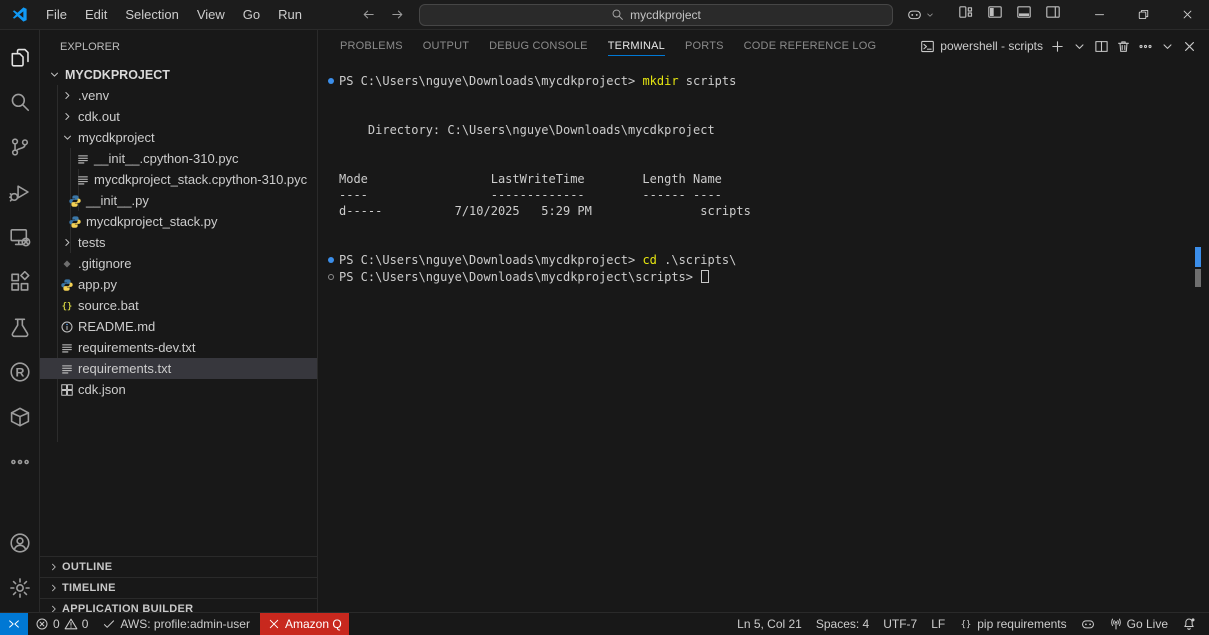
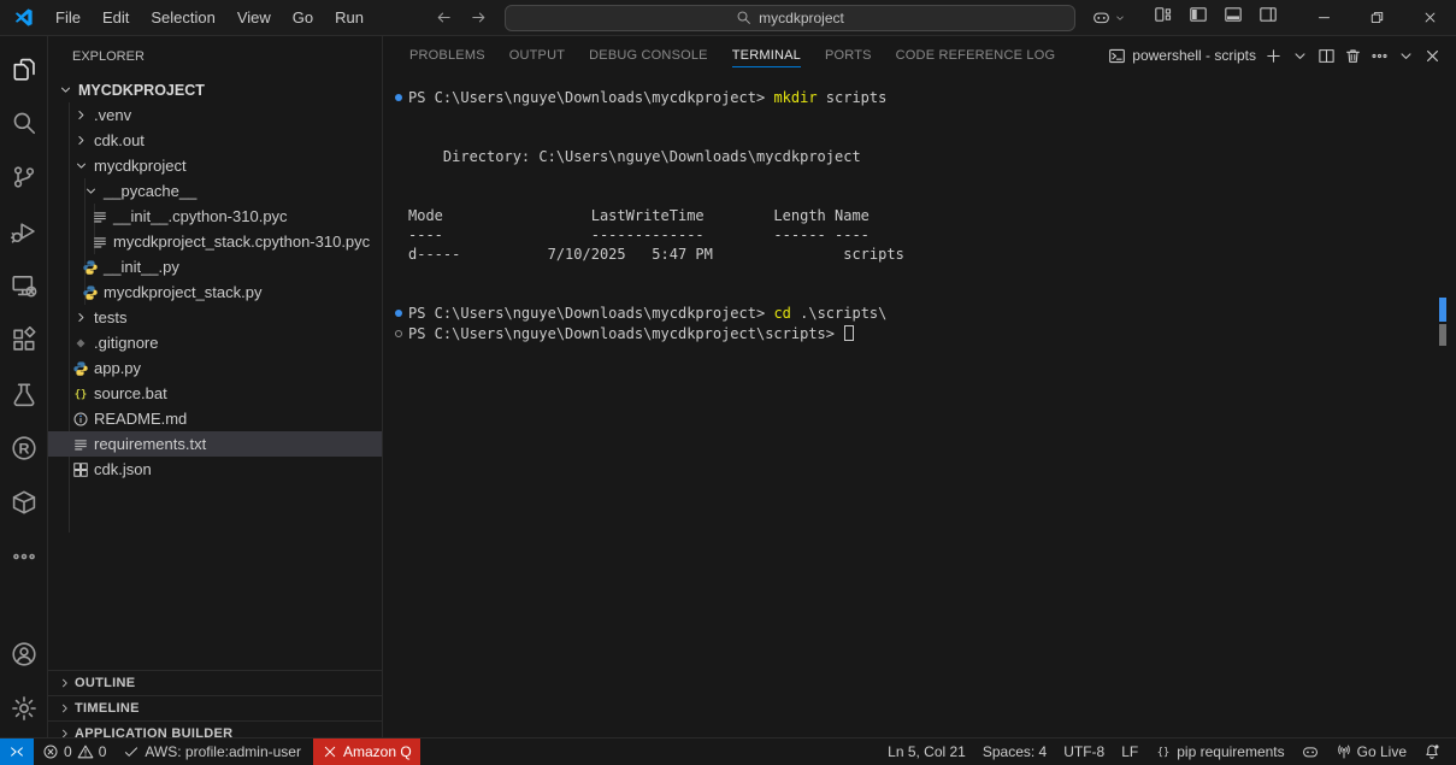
  File
  Edit
  Selection
  View
  Go
  Run
  mycdkproject
  R
  EXPLORER
  MYCDKPROJECT
  .venv
  cdk.out
  mycdkproject
+ __pycache__
  __init__.cpython-310.pyc
  mycdkproject_stack.cpython-310.pyc
  __init__.py
  mycdkproject_stack.py
  tests
  .gitignore
  app.py
  {}
  source.bat
  README.md
- requirements-dev.txt
  requirements.txt
  cdk.json
  OUTLINE
  TIMELINE
  APPLICATION BUILDER
  PROBLEMS
  OUTPUT
  DEBUG CONSOLE
  TERMINAL
  PORTS
  CODE REFERENCE LOG
  powershell - scripts
  PS C:\Users\nguye\Downloads\mycdkproject> mkdir scripts
  Directory: C:\Users\nguye\Downloads\mycdkproject
  Mode LastWriteTime Length Name
  ---- ------------- ------ ----
- d----- 7/10/2025 5:29 PM scripts
+ d----- 7/10/2025 5:47 PM scripts
  PS C:\Users\nguye\Downloads\mycdkproject> cd .\scripts\
  PS C:\Users\nguye\Downloads\mycdkproject\scripts>
  0
  0
  AWS: profile:admin-user
  Amazon Q
  Ln 5, Col 21
  Spaces: 4
- UTF-7
+ UTF-8
  LF
  {}
  pip requirements
  Go Live
